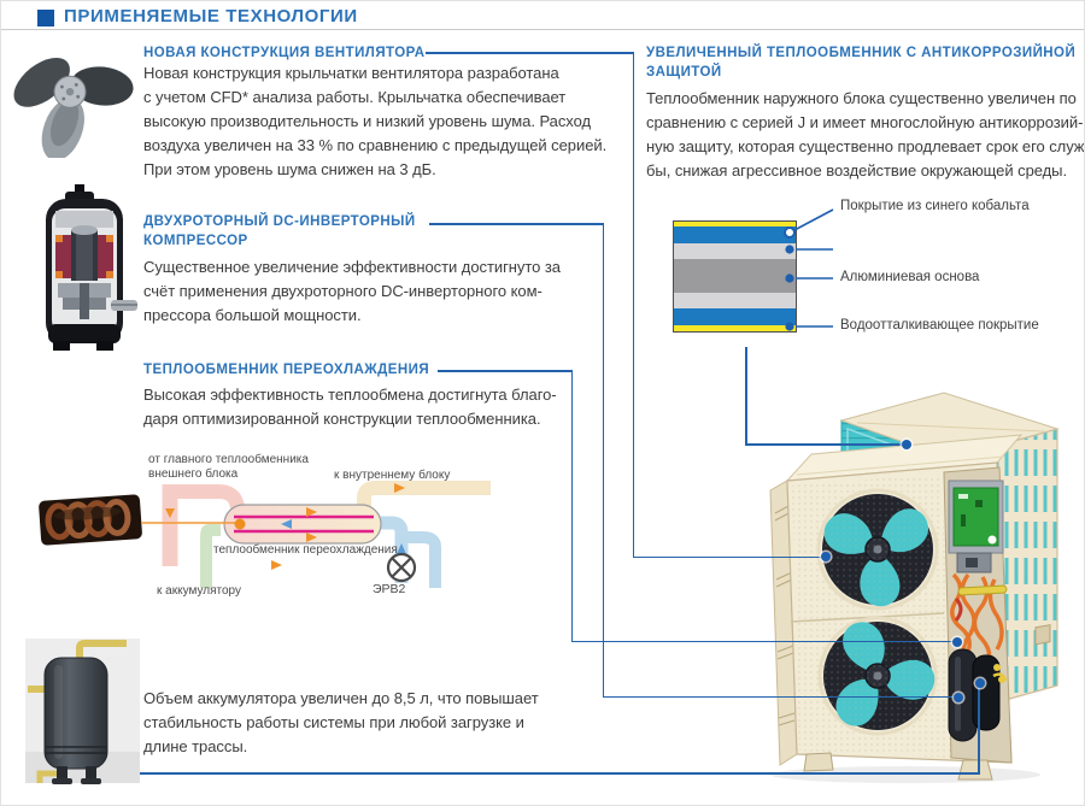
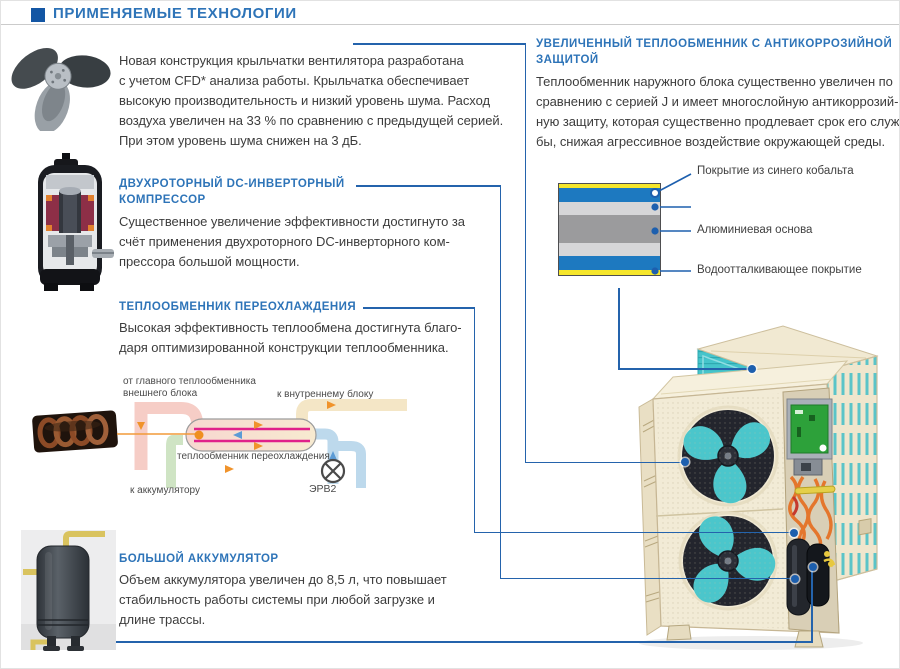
  ПРИМЕНЯЕМЫЕ ТЕХНОЛОГИИ
- НОВАЯ КОНСТРУКЦИЯ ВЕНТИЛЯТОРА
  Новая конструкция крыльчатки вентилятора разработана
  с учетом CFD* анализа работы. Крыльчатка обеспечивает
  высокую производительность и низкий уровень шума. Расход
  воздуха увеличен на 33 % по сравнению с предыдущей серией.
  При этом уровень шума снижен на 3 дБ.
  ДВУХРОТОРНЫЙ DC-ИНВЕРТОРНЫЙ
  КОМПРЕССОР
  Существенное увеличение эффективности достигнуто за
  счёт применения двухроторного DC-инверторного ком-
  прессора большой мощности.
  ТЕПЛООБМЕННИК ПЕРЕОХЛАЖДЕНИЯ
  Высокая эффективность теплообмена достигнута благо-
  даря оптимизированной конструкции теплообменника.
  от главного теплообменника
  внешнего блока
  к внутреннему блоку
  теплообменник переохлаждения
  к аккумулятору
  ЭРВ2
+ БОЛЬШОЙ АККУМУЛЯТОР
  Объем аккумулятора увеличен до 8,5 л, что повышает
  стабильность работы системы при любой загрузке и
  длине трассы.
  УВЕЛИЧЕННЫЙ ТЕПЛООБМЕННИК С АНТИКОРРОЗИЙНОЙ
  ЗАЩИТОЙ
  Теплообменник наружного блока существенно увеличен по
  сравнению с серией J и имеет многослойную антикоррозий-
  ную защиту, которая существенно продлевает срок его служ
  бы, снижая агрессивное воздействие окружающей среды.
  Покрытие из синего кобальта
  Алюминиевая основа
  Водоотталкивающее покрытие
